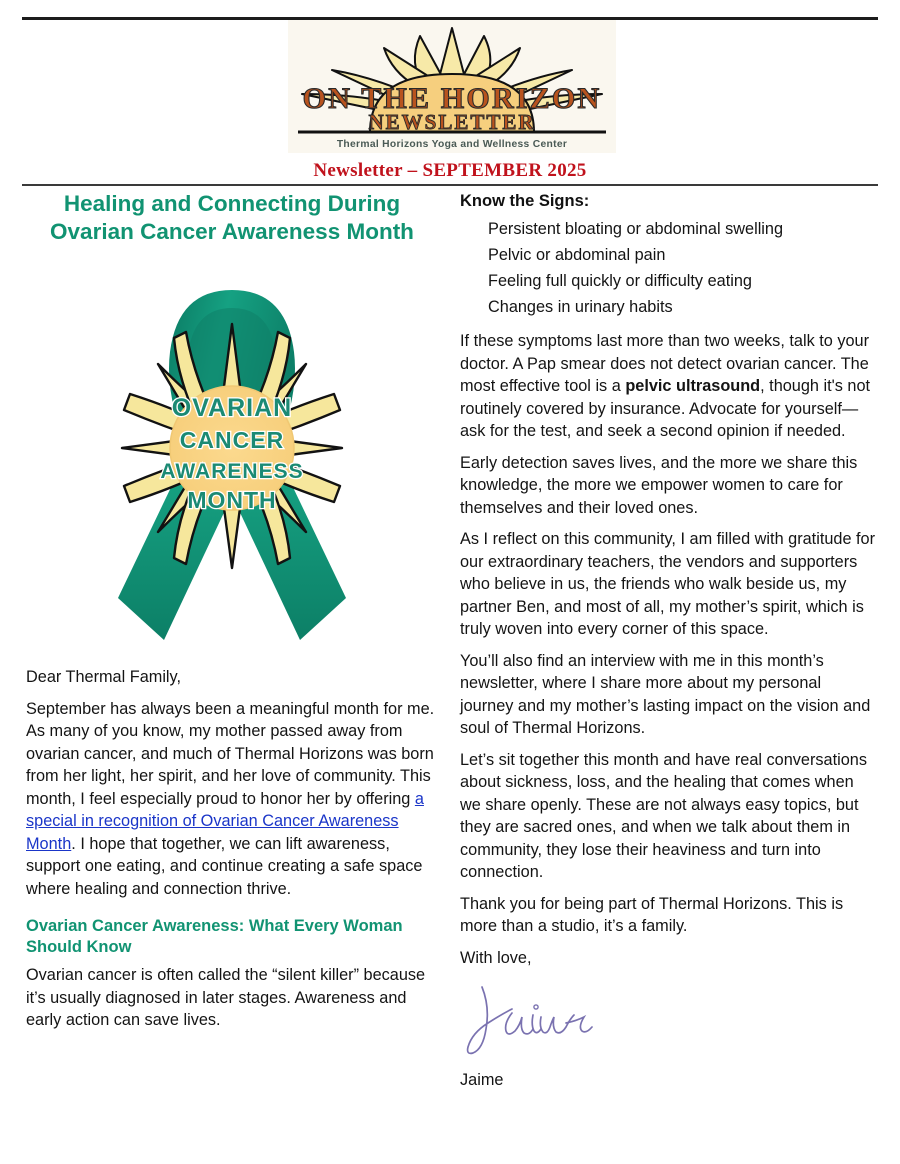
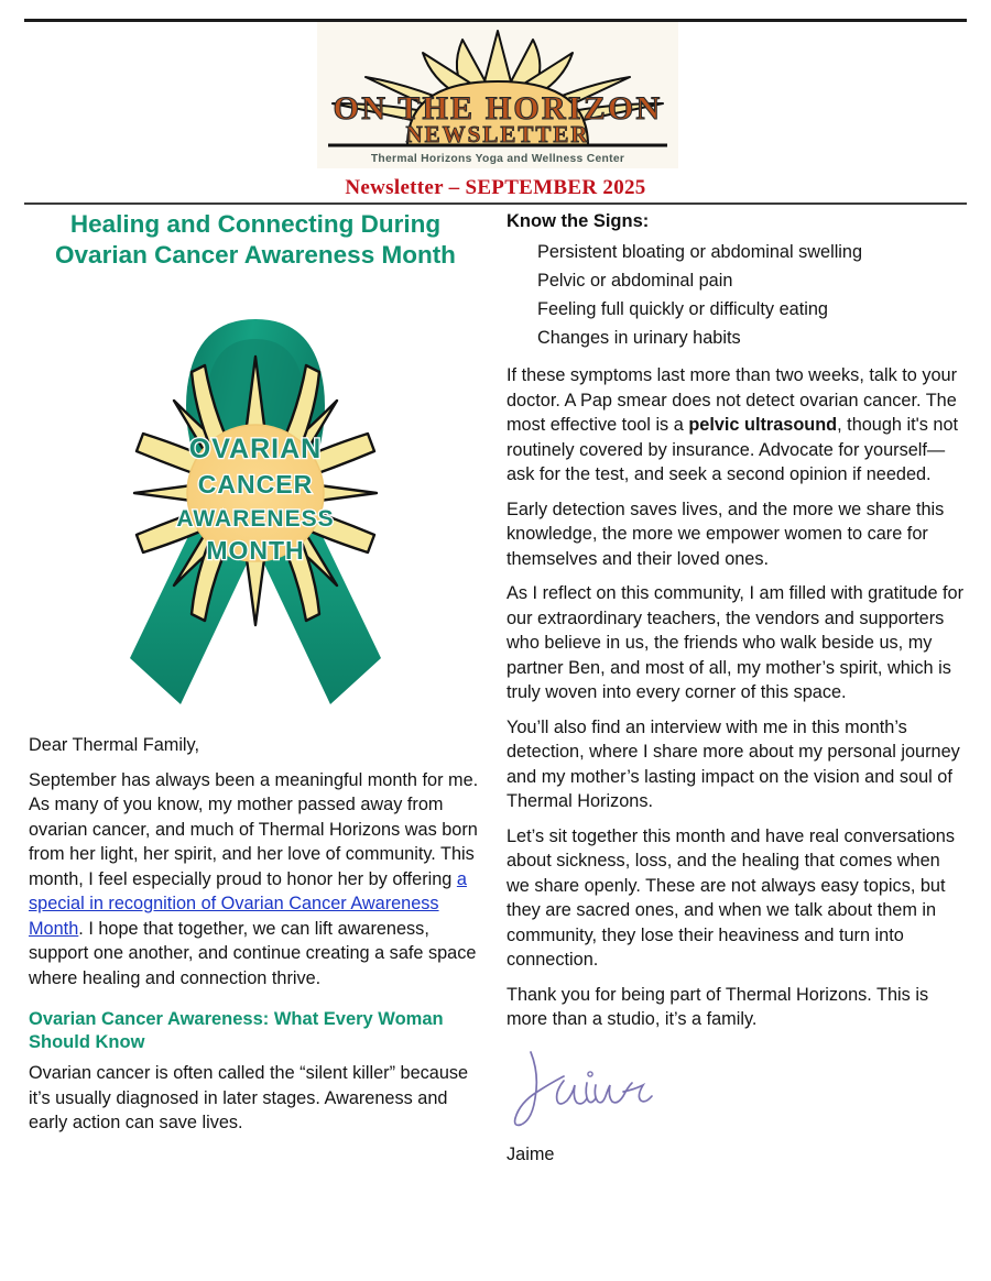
  ON THE HORIZON
  NEWSLETTER
  Thermal Horizons Yoga and Wellness Center
  Newsletter – SEPTEMBER 2025
  Healing and Connecting During Ovarian Cancer Awareness Month
  OVARIAN
  CANCER
  AWARENESS
  MONTH
  Dear Thermal Family,
- September has always been a meaningful month for me. As many of you know, my mother passed away from ovarian cancer, and much of Thermal Horizons was born from her light, her spirit, and her love of community. This month, I feel especially proud to honor her by offering a special in recognition of Ovarian Cancer Awareness Month. I hope that together, we can lift awareness, support one eating, and continue creating a safe space where healing and connection thrive.
+ September has always been a meaningful month for me. As many of you know, my mother passed away from ovarian cancer, and much of Thermal Horizons was born from her light, her spirit, and her love of community. This month, I feel especially proud to honor her by offering a special in recognition of Ovarian Cancer Awareness Month. I hope that together, we can lift awareness, support one another, and continue creating a safe space where healing and connection thrive.
  Ovarian Cancer Awareness: What Every Woman Should Know
  Ovarian cancer is often called the “silent killer” because it’s usually diagnosed in later stages. Awareness and early action can save lives.
  Know the Signs:
  Persistent bloating or abdominal swelling
  Pelvic or abdominal pain
  Feeling full quickly or difficulty eating
  Changes in urinary habits
  If these symptoms last more than two weeks, talk to your doctor. A Pap smear does not detect ovarian cancer. The most effective tool is a pelvic ultrasound, though it's not routinely covered by insurance. Advocate for yourself—ask for the test, and seek a second opinion if needed.
  Early detection saves lives, and the more we share this knowledge, the more we empower women to care for themselves and their loved ones.
  As I reflect on this community, I am filled with gratitude for our extraordinary teachers, the vendors and supporters who believe in us, the friends who walk beside us, my partner Ben, and most of all, my mother’s spirit, which is truly woven into every corner of this space.
- You’ll also find an interview with me in this month’s newsletter, where I share more about my personal journey and my mother’s lasting impact on the vision and soul of Thermal Horizons.
+ You’ll also find an interview with me in this month’s detection, where I share more about my personal journey and my mother’s lasting impact on the vision and soul of Thermal Horizons.
  Let’s sit together this month and have real conversations about sickness, loss, and the healing that comes when we share openly. These are not always easy topics, but they are sacred ones, and when we talk about them in community, they lose their heaviness and turn into connection.
  Thank you for being part of Thermal Horizons. This is more than a studio, it’s a family.
- With love,
  Jaime
